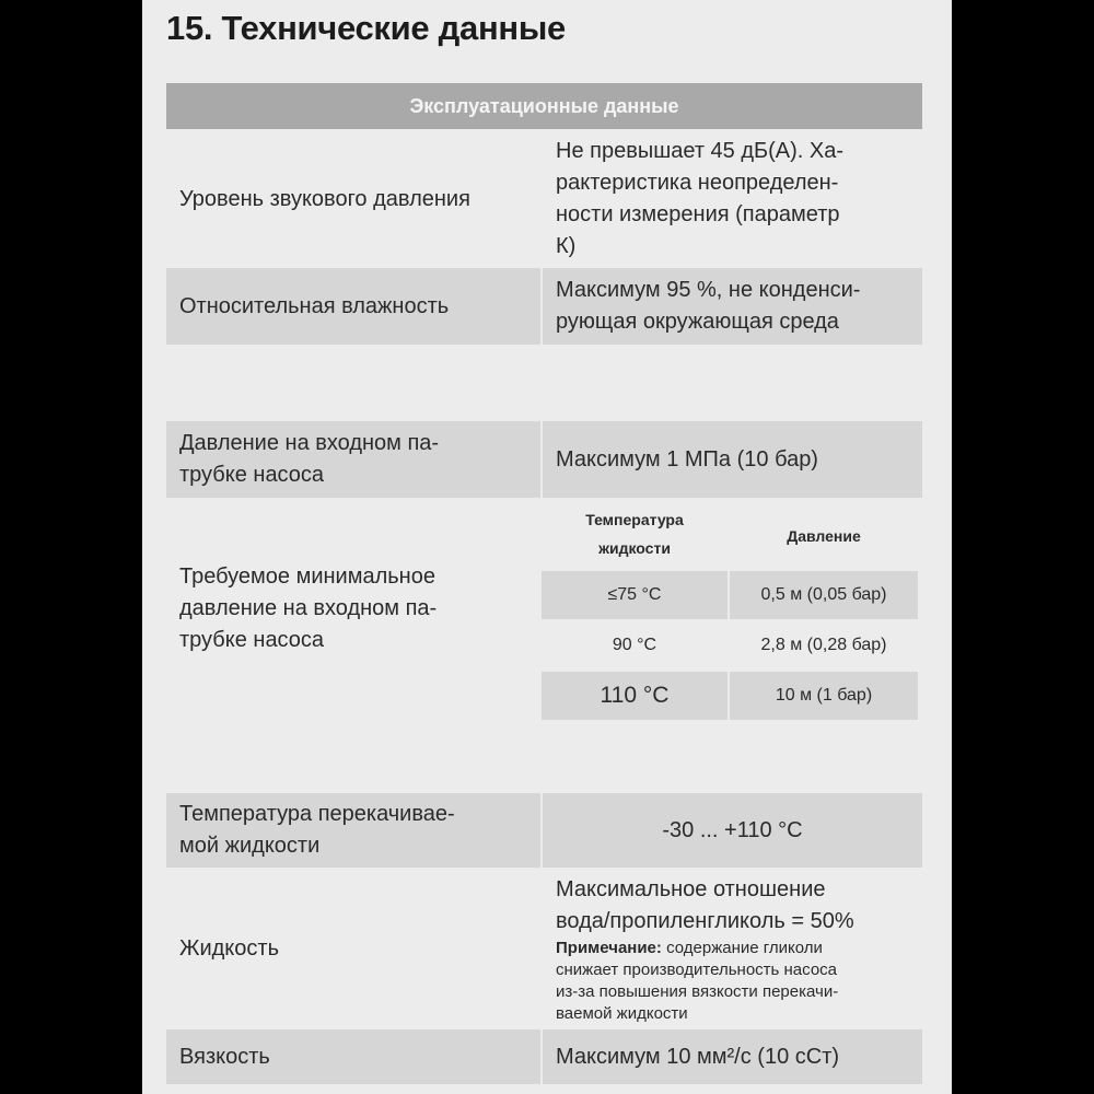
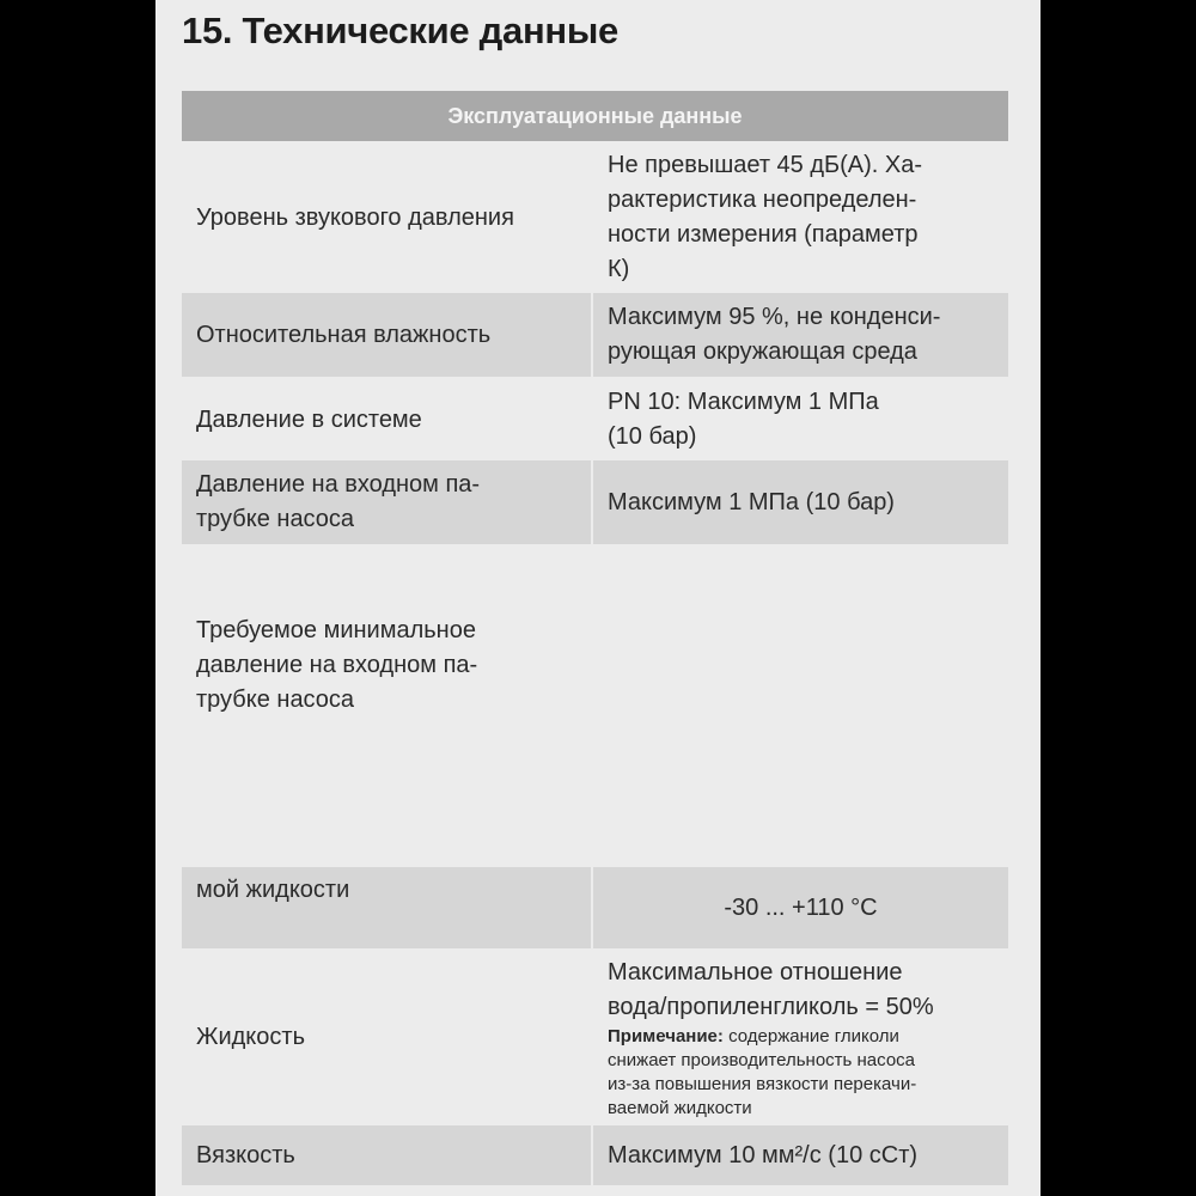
  15. Технические данные
  Эксплуатационные данные
  Уровень звукового давления
  Не превышает 45 дБ(А). Ха-
  рактеристика неопределен-
  ности измерения (параметр
  К)
  Относительная влажность
  Максимум 95 %, не конденси-
  рующая окружающая среда
+ Давление в системе
+ PN 10: Максимум 1 МПа
+ (10 бар)
  Давление на входном па-
  трубке насоса
  Максимум 1 МПа (10 бар)
  Требуемое минимальное
  давление на входном па-
  трубке насоса
- Температура
- жидкости
- Давление
- ≤75 °C
- 0,5 м (0,05 бар)
- 90 °C
- 2,8 м (0,28 бар)
- 110 °C
- 10 м (1 бар)
- Температура перекачивае-
  мой жидкости
  -30 ... +110 °C
  Жидкость
  Максимальное отношение
  вода/пропиленгликоль = 50%
  Примечание: содержание гликоли
  снижает производительность насоса
  из-за повышения вязкости перекачи-
  ваемой жидкости
  Вязкость
  Максимум 10 мм²/с (10 сСт)
